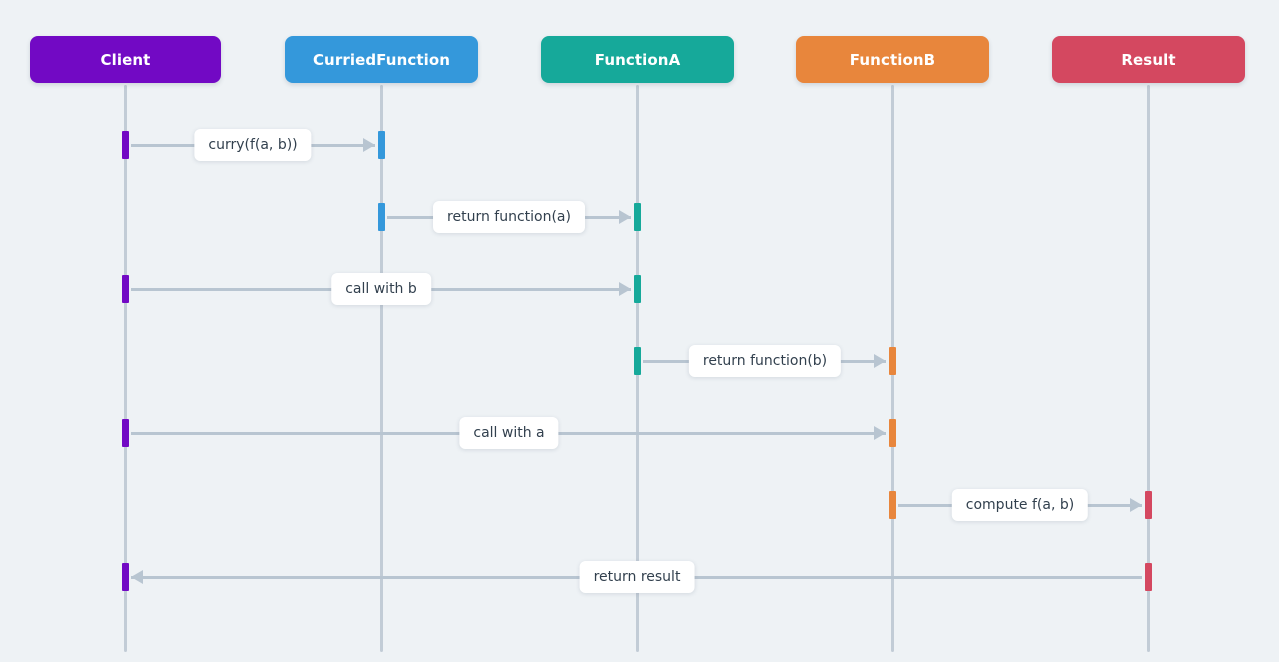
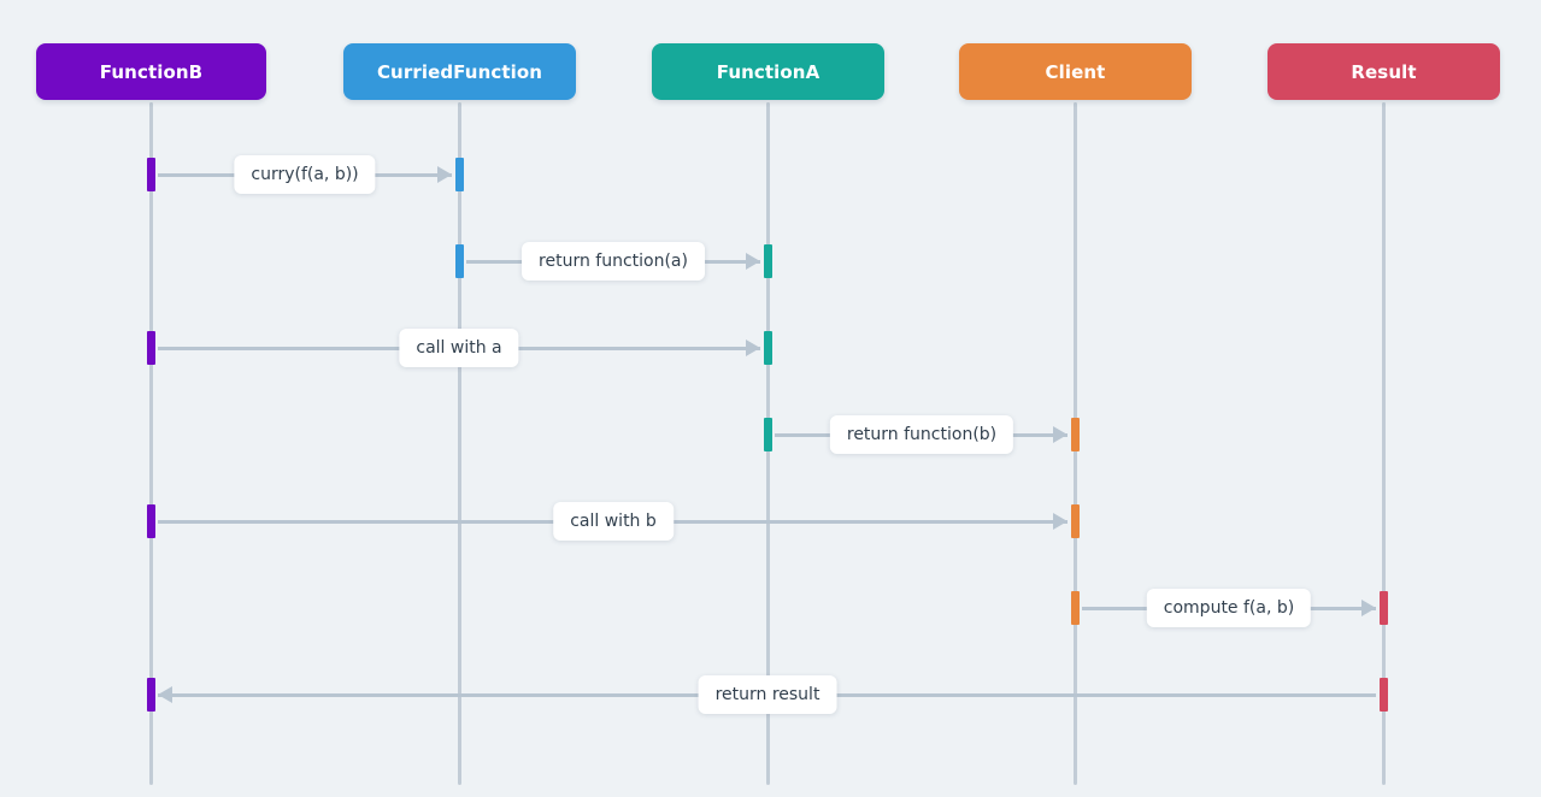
- Client
+ FunctionB
  CurriedFunction
  FunctionA
- FunctionB
+ Client
  Result
  curry(f(a, b))
  return function(a)
- call with b
+ call with a
  return function(b)
- call with a
+ call with b
  compute f(a, b)
  return result
